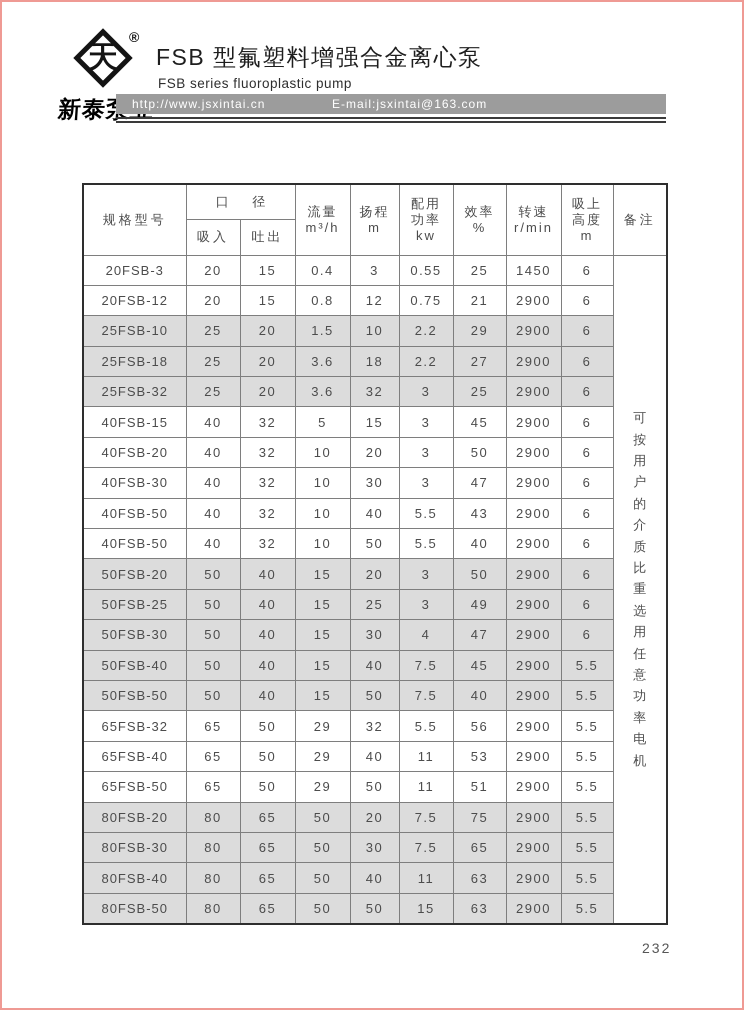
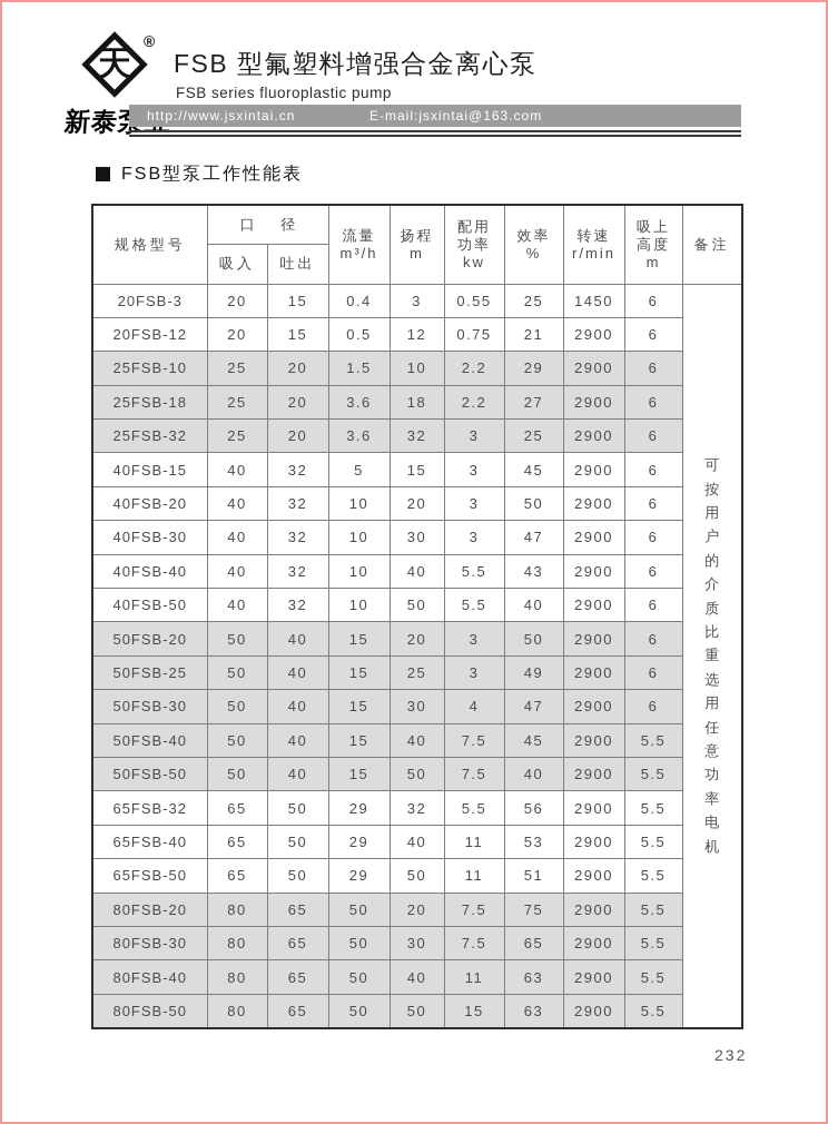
  ®
  FSB 型氟塑料增强合金离心泵
  FSB series fluoroplastic pump
  http://www.jsxintai.cn
  E-mail:jsxintai@163.com
+ FSB型泵工作性能表
  规格型号	口 径	流量 m³/h	扬程 m	配用 功率 kw	效率 %	转速 r/min	吸上 高度 m	备注
  吸入	吐出
  20FSB-3	20	15	0.4	3	0.55	25	1450	6	可 按 用 户 的 介 质 比 重 选 用 任 意 功 率 电 机
- 20FSB-12	20	15	0.8	12	0.75	21	2900	6
+ 20FSB-12	20	15	0.5	12	0.75	21	2900	6
  25FSB-10	25	20	1.5	10	2.2	29	2900	6
  25FSB-18	25	20	3.6	18	2.2	27	2900	6
  25FSB-32	25	20	3.6	32	3	25	2900	6
  40FSB-15	40	32	5	15	3	45	2900	6
  40FSB-20	40	32	10	20	3	50	2900	6
  40FSB-30	40	32	10	30	3	47	2900	6
- 40FSB-50	40	32	10	40	5.5	43	2900	6
+ 40FSB-40	40	32	10	40	5.5	43	2900	6
  40FSB-50	40	32	10	50	5.5	40	2900	6
  50FSB-20	50	40	15	20	3	50	2900	6
  50FSB-25	50	40	15	25	3	49	2900	6
  50FSB-30	50	40	15	30	4	47	2900	6
  50FSB-40	50	40	15	40	7.5	45	2900	5.5
  50FSB-50	50	40	15	50	7.5	40	2900	5.5
  65FSB-32	65	50	29	32	5.5	56	2900	5.5
  65FSB-40	65	50	29	40	11	53	2900	5.5
  65FSB-50	65	50	29	50	11	51	2900	5.5
  80FSB-20	80	65	50	20	7.5	75	2900	5.5
  80FSB-30	80	65	50	30	7.5	65	2900	5.5
  80FSB-40	80	65	50	40	11	63	2900	5.5
  80FSB-50	80	65	50	50	15	63	2900	5.5
  232
